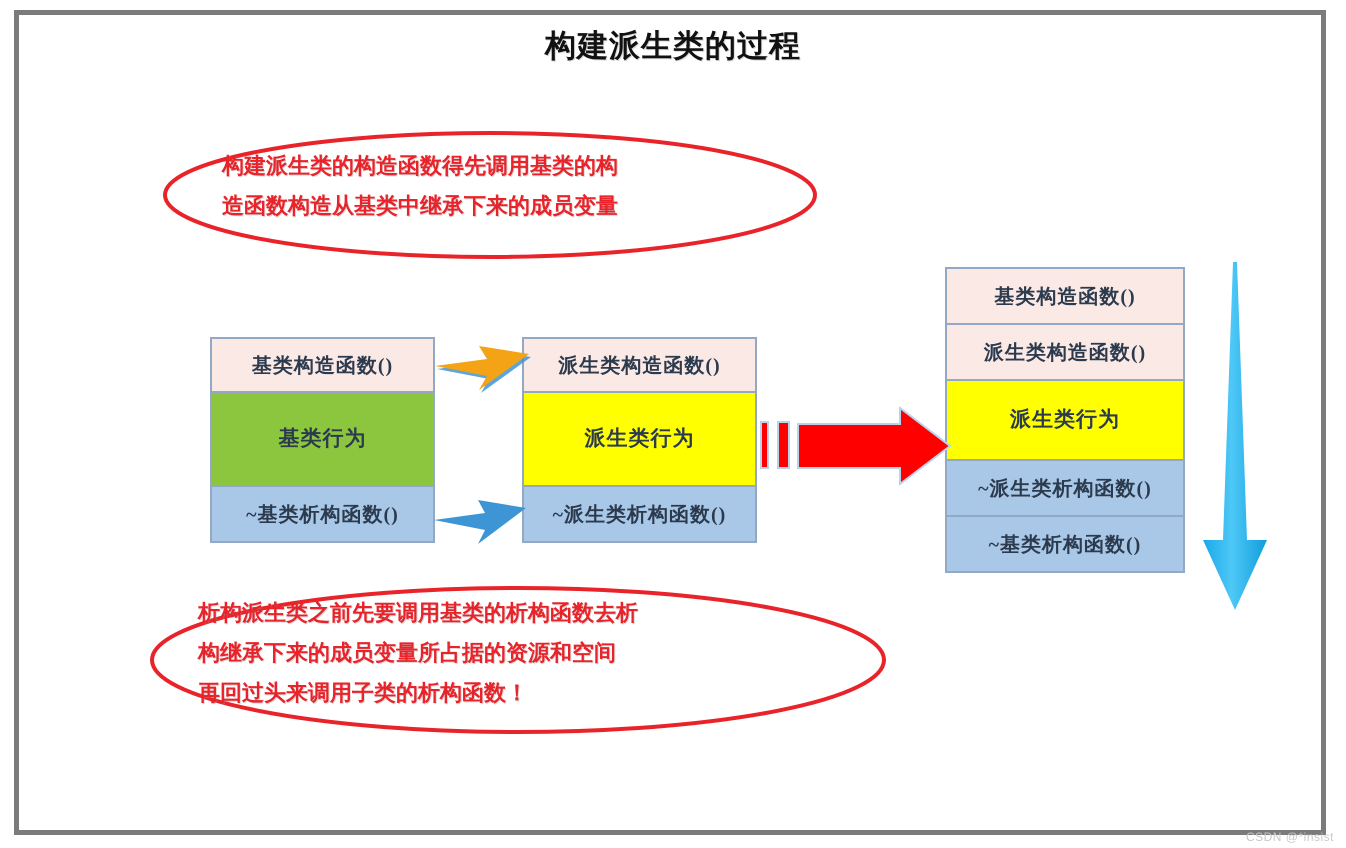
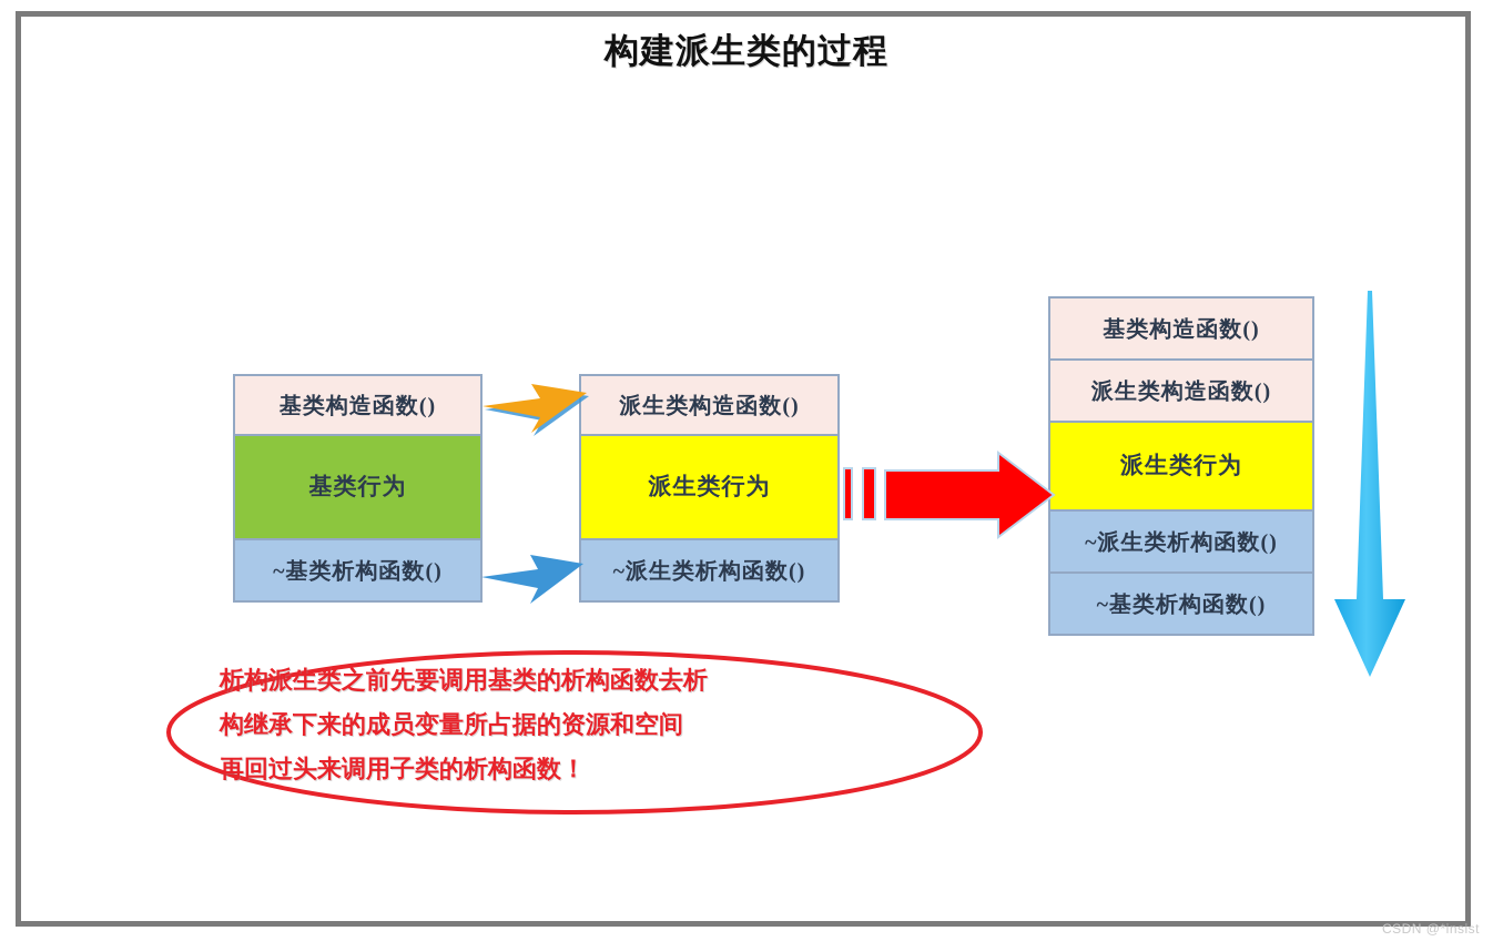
  构建派生类的过程
- 构建派生类的构造函数得先调用基类的构
- 造函数构造从基类中继承下来的成员变量
  析构派生类之前先要调用基类的析构函数去析
  构继承下来的成员变量所占据的资源和空间
  再回过头来调用子类的析构函数！
  基类构造函数()
  基类行为
  ~基类析构函数()
  派生类构造函数()
  派生类行为
  ~派生类析构函数()
  基类构造函数()
  派生类构造函数()
  派生类行为
  ~派生类析构函数()
  ~基类析构函数()
  CSDN @*insist
